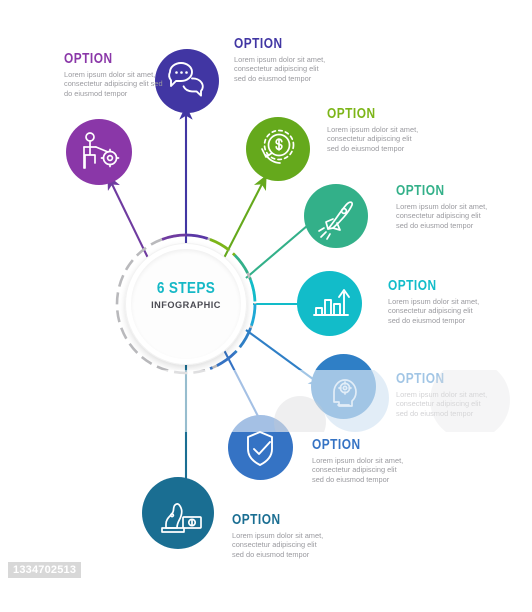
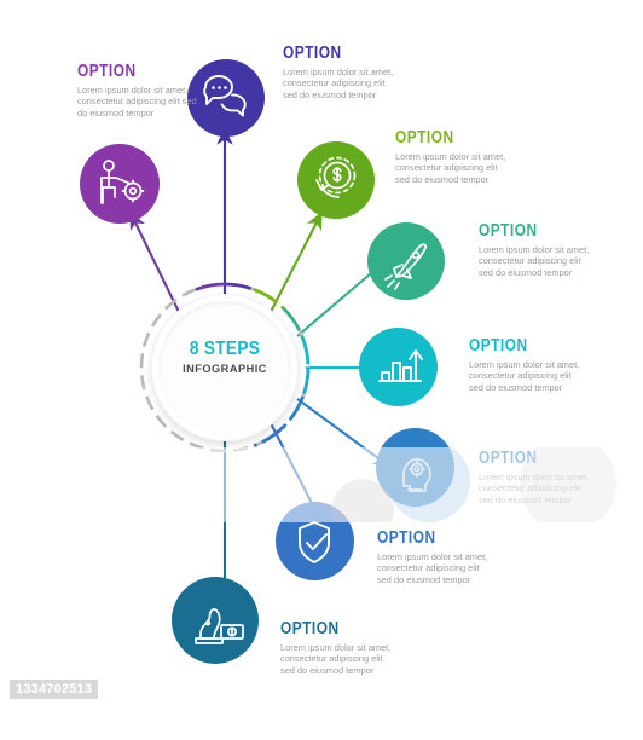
- 6 STEPS
+ 8 STEPS
  INFOGRAPHIC
  OPTION
  Lorem ipsum dolor sit amet, consectetur adipiscing elit sed do eiusmod tempor
  OPTION
  Lorem ipsum dolor sit amet, consectetur adipiscing elit sed do eiusmod tempor
  OPTION
  Lorem ipsum dolor sit amet, consectetur adipiscing elit sed do eiusmod tempor
  OPTION
  Lorem ipsum dolor sit amet, consectetur adipiscing elit sed do eiusmod tempor
  OPTION
  Lorem ipsum dolor sit amet, consectetur adipiscing elit sed do eiusmod tempor
  OPTION
  Lorem ipsum dolor sit amet, consectetur adipiscing elit sed do eiusmod tempor
  OPTION
  Lorem ipsum dolor sit amet, consectetur adipiscing elit sed do eiusmod tempor
  OPTION
  Lorem ipsum dolor sit amet, consectetur adipiscing elit sed do eiusmod tempor
  1334702513
